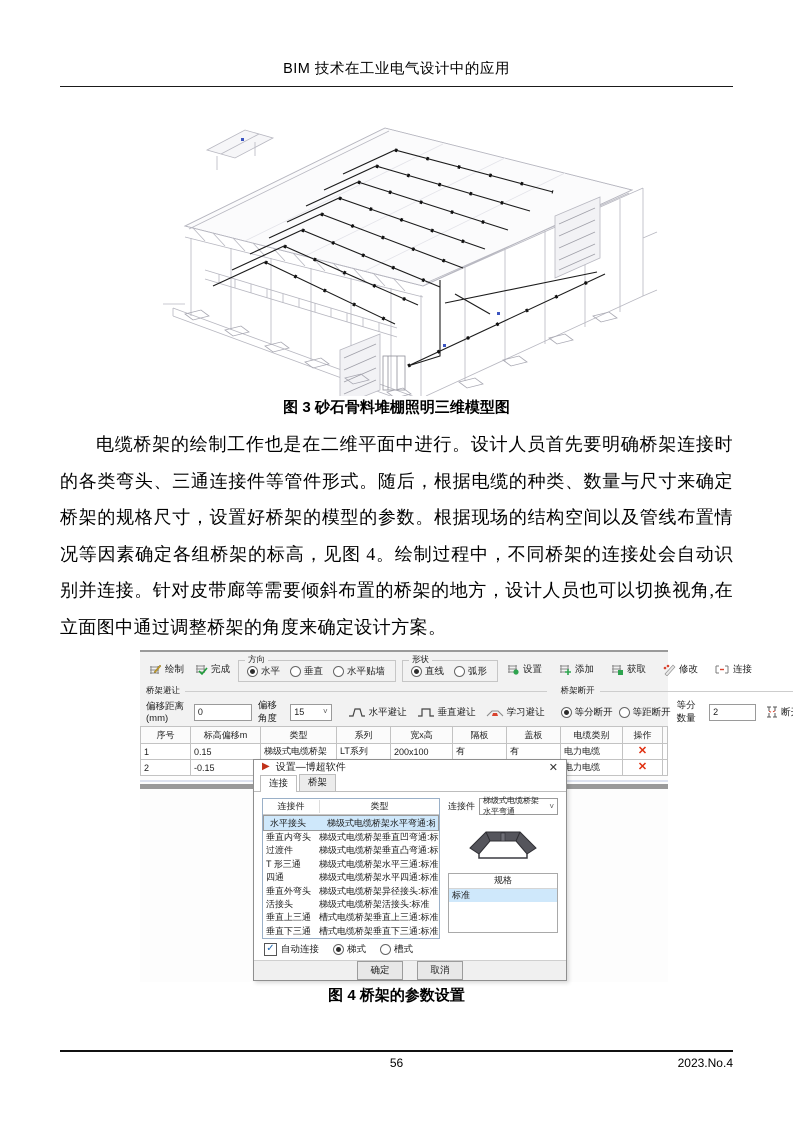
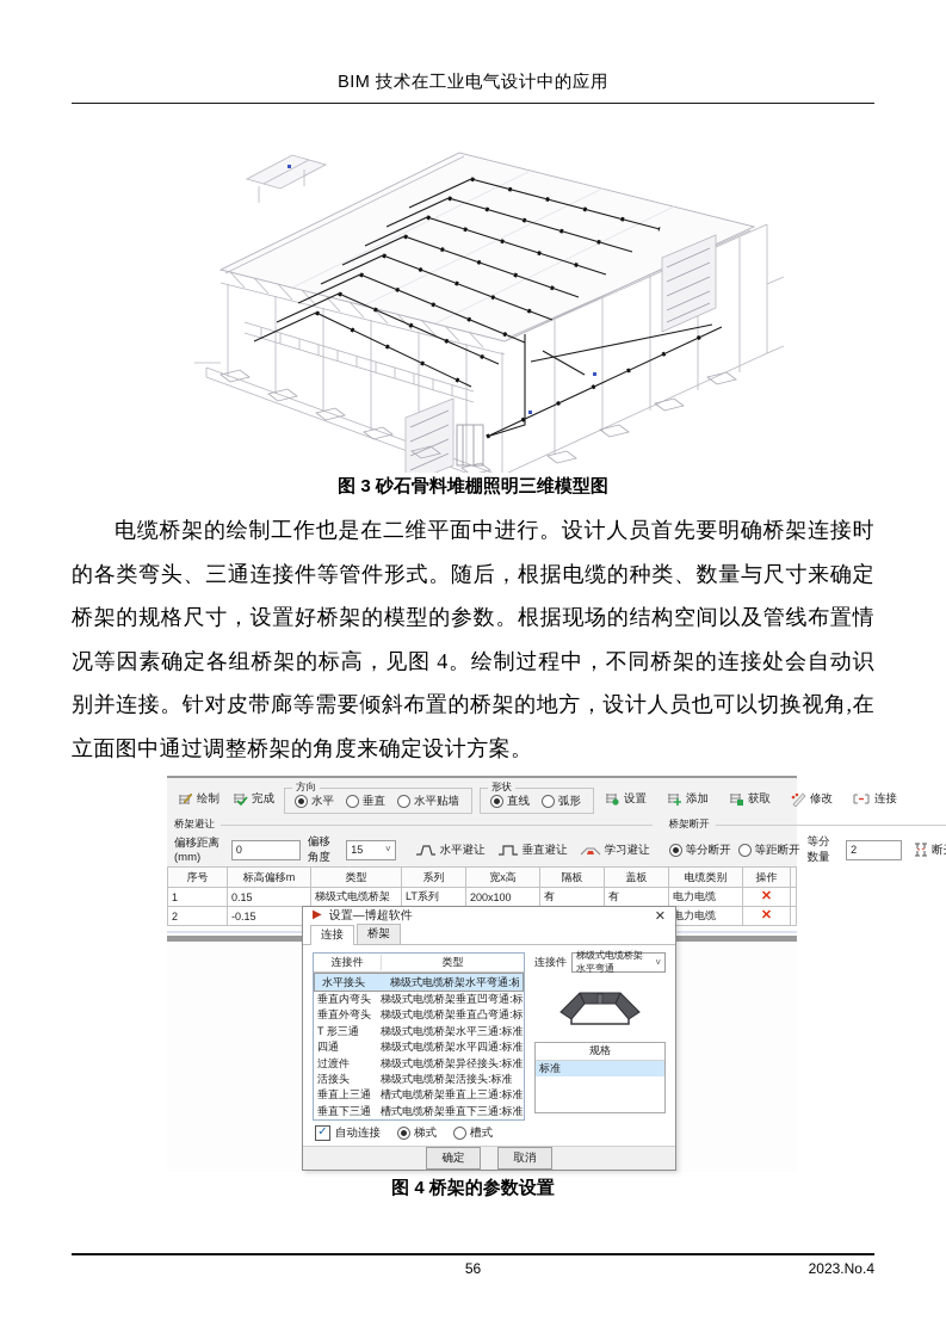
  BIM 技术在工业电气设计中的应用
  图 3 砂石骨料堆棚照明三维模型图
  电缆桥架的绘制工作也是在二维平面中进行。设计人员首先要明确桥架连接时的各类弯头、三通连接件等管件形式。随后，根据电缆的种类、数量与尺寸来确定桥架的规格尺寸，设置好桥架的模型的参数。根据现场的结构空间以及管线布置情况等因素确定各组桥架的标高，见图 4。绘制过程中，不同桥架的连接处会自动识别并连接。针对皮带廊等需要倾斜布置的桥架的地方，设计人员也可以切换视角,在立面图中通过调整桥架的角度来确定设计方案。
  绘制
  完成
  方向
  水平
  垂直
  水平贴墙
  形状
  直线
  弧形
  设置
  添加
  获取
  修改
  连接
  桥架避让
  偏移距离(mm)
  0
  偏移角度
  15
  ˅
  水平避让
  垂直避让
  学习避让
  桥架断开
  等分断开
  等距断开
  等分数量
  2
  序号	标高偏移m	类型	系列	宽x高	隔板	盖板	电缆类别	操作
  1	0.15	梯级式电缆桥架	LT系列	200x100	有	有	电力电缆	✕
  ▶
  设置—博超软件
  ✕
  连接
  桥架
  连接件
  类型
  水平接头
  梯级式电缆桥架水平弯通:标
  垂直内弯头
  梯级式电缆桥架垂直凹弯通:标
- 过渡件
+ 垂直外弯头
  梯级式电缆桥架垂直凸弯通:标
  T 形三通
  梯级式电缆桥架水平三通:标准
  四通
  梯级式电缆桥架水平四通:标准
- 垂直外弯头
+ 过渡件
  梯级式电缆桥架异径接头:标准
  活接头
  梯级式电缆桥架活接头:标准
  垂直上三通
  槽式电缆桥架垂直上三通:标准
  垂直下三通
  槽式电缆桥架垂直下三通:标准
  连接件
  梯级式电缆桥架水平弯通
  ˅
  规格
  标准
  ✓
  自动连接
  梯式
  槽式
  确定
  取消
  图 4 桥架的参数设置
  56
  2023.No.4
